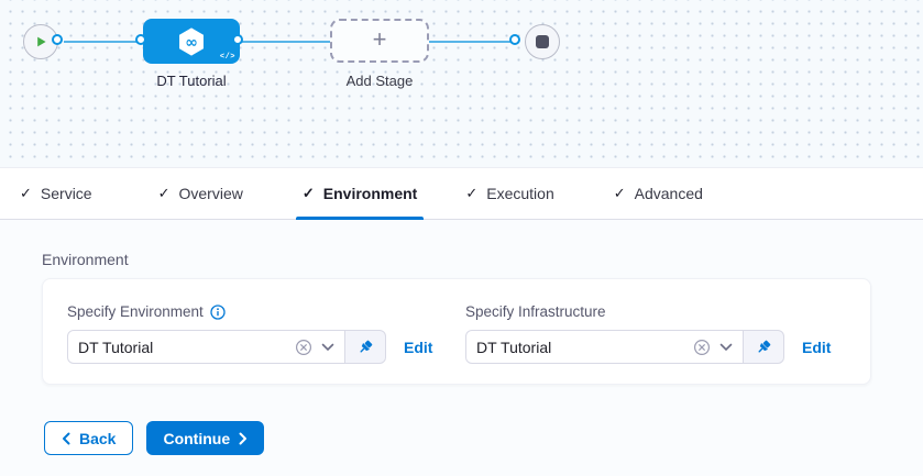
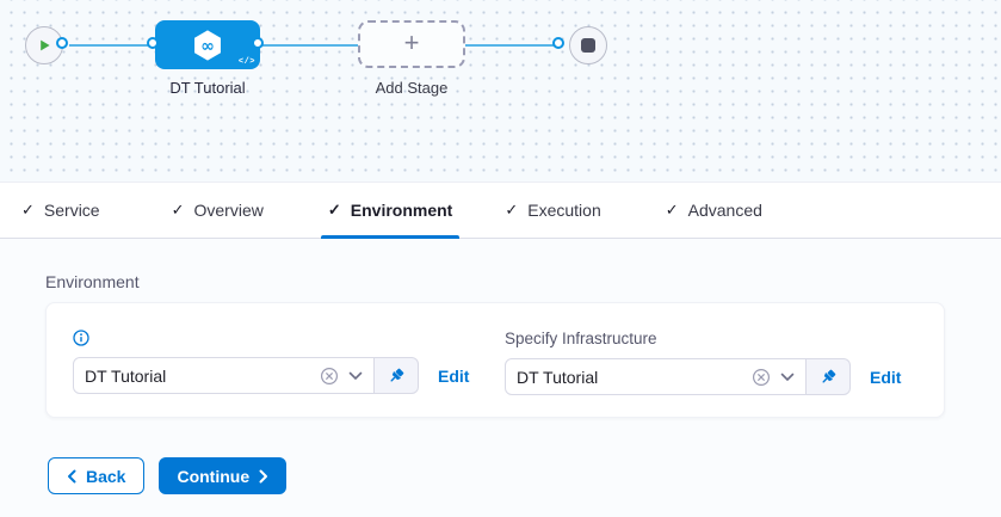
  ∞
  </>
  +
  DT Tutorial
  Add Stage
  ✓
  Service
  ✓
  Overview
  ✓
  Environment
  ✓
  Execution
  ✓
  Advanced
  Environment
- Specify Environment
  DT Tutorial
  Edit
  Specify Infrastructure
  DT Tutorial
  Edit
  Back
  Continue
